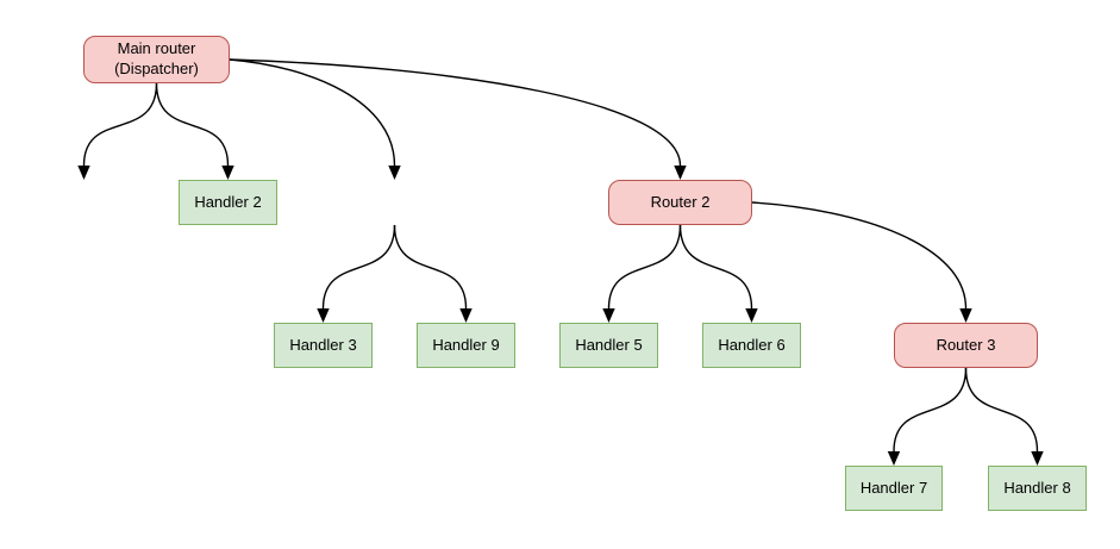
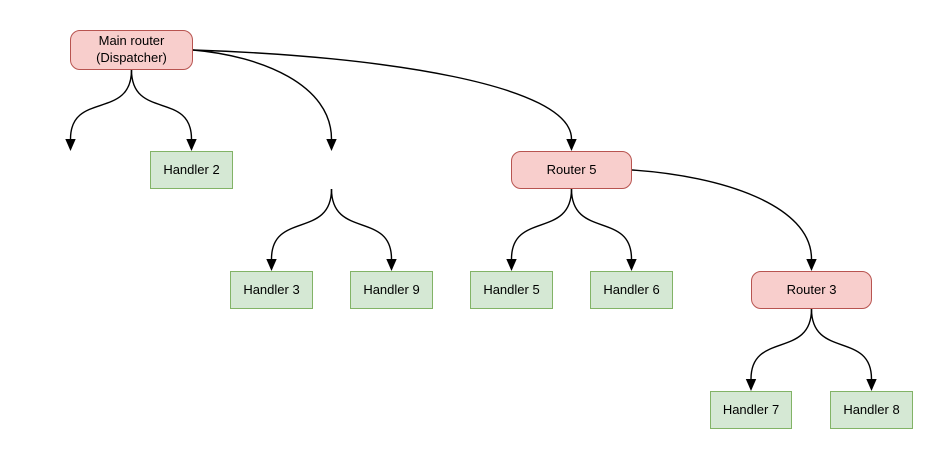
  Main router
  (Dispatcher)
  Handler 2
- Router 2
+ Router 5
  Handler 3
  Handler 9
  Handler 5
  Handler 6
  Router 3
  Handler 7
  Handler 8
